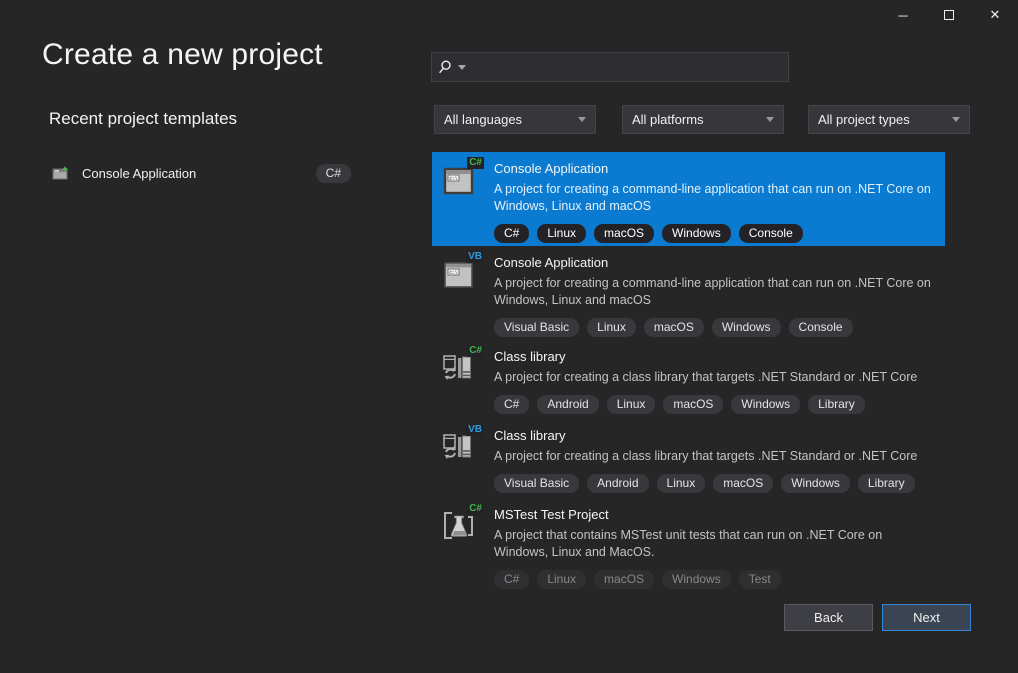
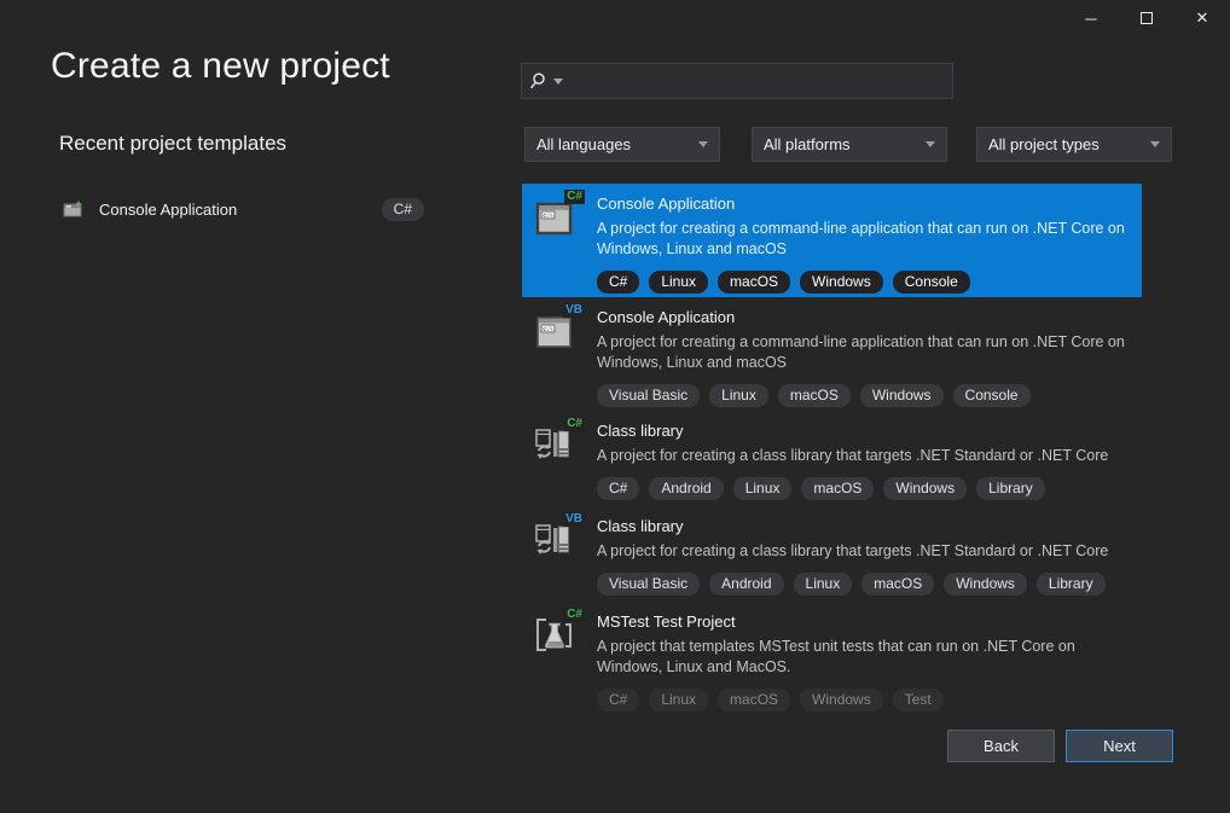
  ─
  ✕
  Create a new project
  All languages
  All platforms
  All project types
  Recent project templates
  Console Application
  C#
  C#
  Console Application
  A project for creating a command-line application that can run on .NET Core on Windows, Linux and macOS
  C#
  Linux
  macOS
  Windows
  Console
  VB
  Console Application
  A project for creating a command-line application that can run on .NET Core on Windows, Linux and macOS
  Visual Basic
  Linux
  macOS
  Windows
  Console
  C#
  Class library
  A project for creating a class library that targets .NET Standard or .NET Core
  C#
  Android
  Linux
  macOS
  Windows
  Library
  VB
  Class library
  A project for creating a class library that targets .NET Standard or .NET Core
  Visual Basic
  Android
  Linux
  macOS
  Windows
  Library
  C#
  MSTest Test Project
- A project that contains MSTest unit tests that can run on .NET Core on Windows, Linux and MacOS.
+ A project that templates MSTest unit tests that can run on .NET Core on Windows, Linux and MacOS.
  C#
  Linux
  macOS
  Windows
  Test
  Back
  Next
